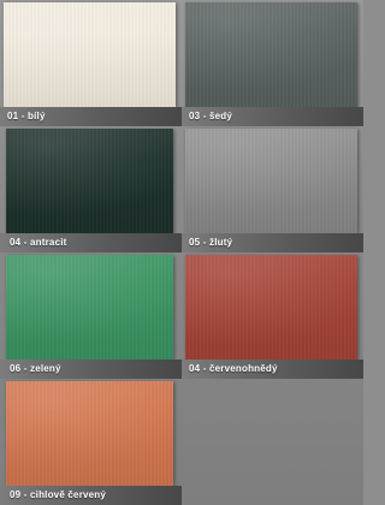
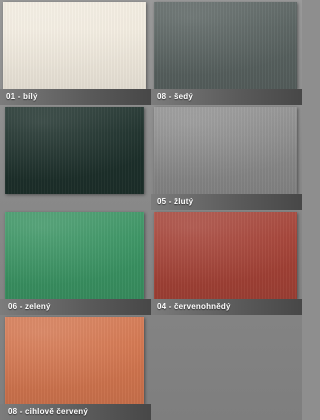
  01 - bílý
- 03 - šedý
+ 08 - šedý
- 04 - antracit
  05 - žlutý
  06 - zelený
  04 - červenohnědý
- 09 - cihlově červený
+ 08 - cihlově červený
